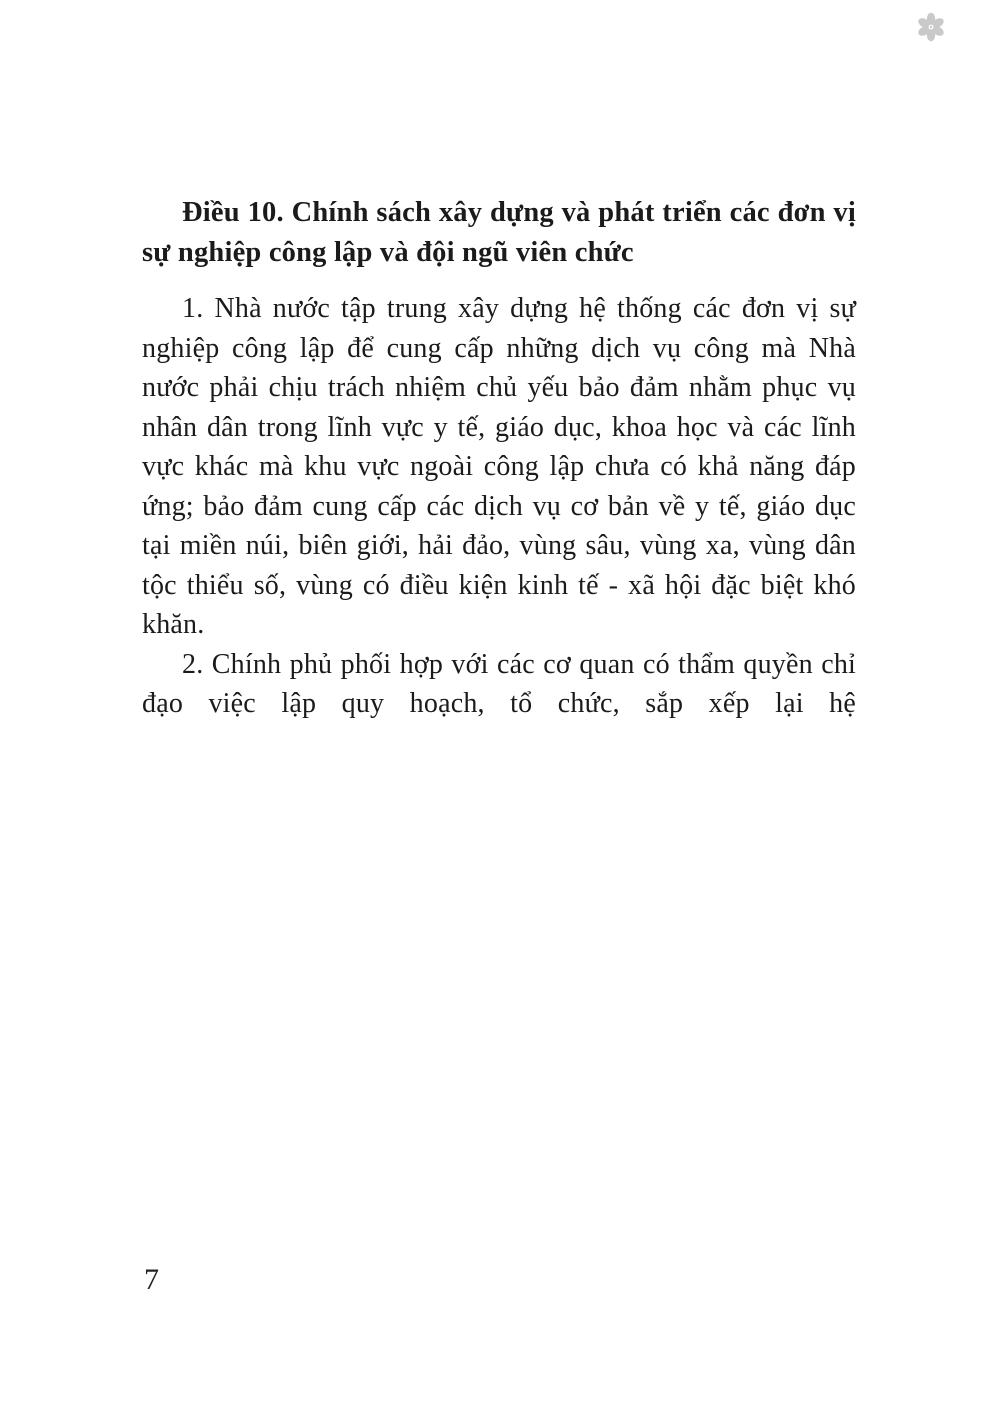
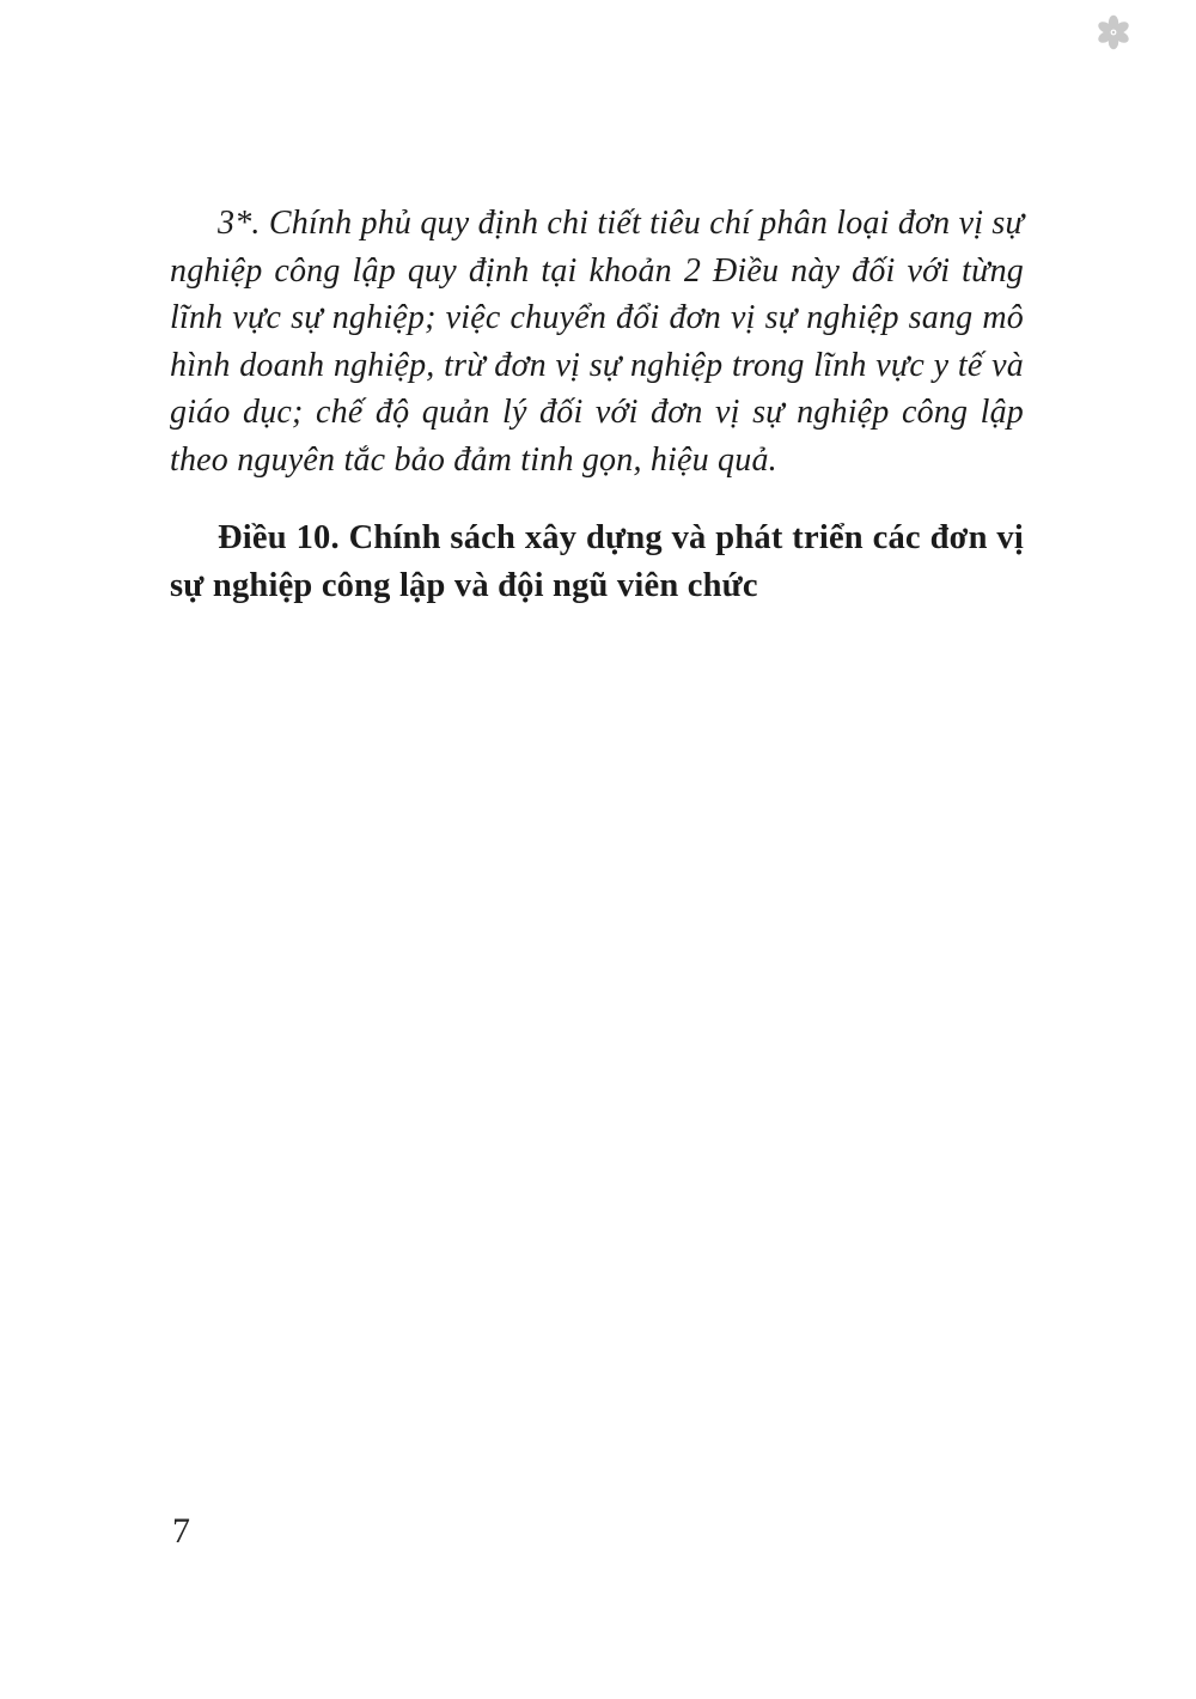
+ 3*. Chính phủ quy định chi tiết tiêu chí phân loại đơn vị sự nghiệp công lập quy định tại khoản 2 Điều này đối với từng lĩnh vực sự nghiệp; việc chuyển đổi đơn vị sự nghiệp sang mô hình doanh nghiệp, trừ đơn vị sự nghiệp trong lĩnh vực y tế và giáo dục; chế độ quản lý đối với đơn vị sự nghiệp công lập theo nguyên tắc bảo đảm tinh gọn, hiệu quả.
  Điều 10. Chính sách xây dựng và phát triển các đơn vị sự nghiệp công lập và đội ngũ viên chức
- 1. Nhà nước tập trung xây dựng hệ thống các đơn vị sự nghiệp công lập để cung cấp những dịch vụ công mà Nhà nước phải chịu trách nhiệm chủ yếu bảo đảm nhằm phục vụ nhân dân trong lĩnh vực y tế, giáo dục, khoa học và các lĩnh vực khác mà khu vực ngoài công lập chưa có khả năng đáp ứng; bảo đảm cung cấp các dịch vụ cơ bản về y tế, giáo dục tại miền núi, biên giới, hải đảo, vùng sâu, vùng xa, vùng dân tộc thiểu số, vùng có điều kiện kinh tế - xã hội đặc biệt khó khăn.
- 2. Chính phủ phối hợp với các cơ quan có thẩm quyền chỉ đạo việc lập quy hoạch, tổ chức, sắp xếp lại hệ
  7
